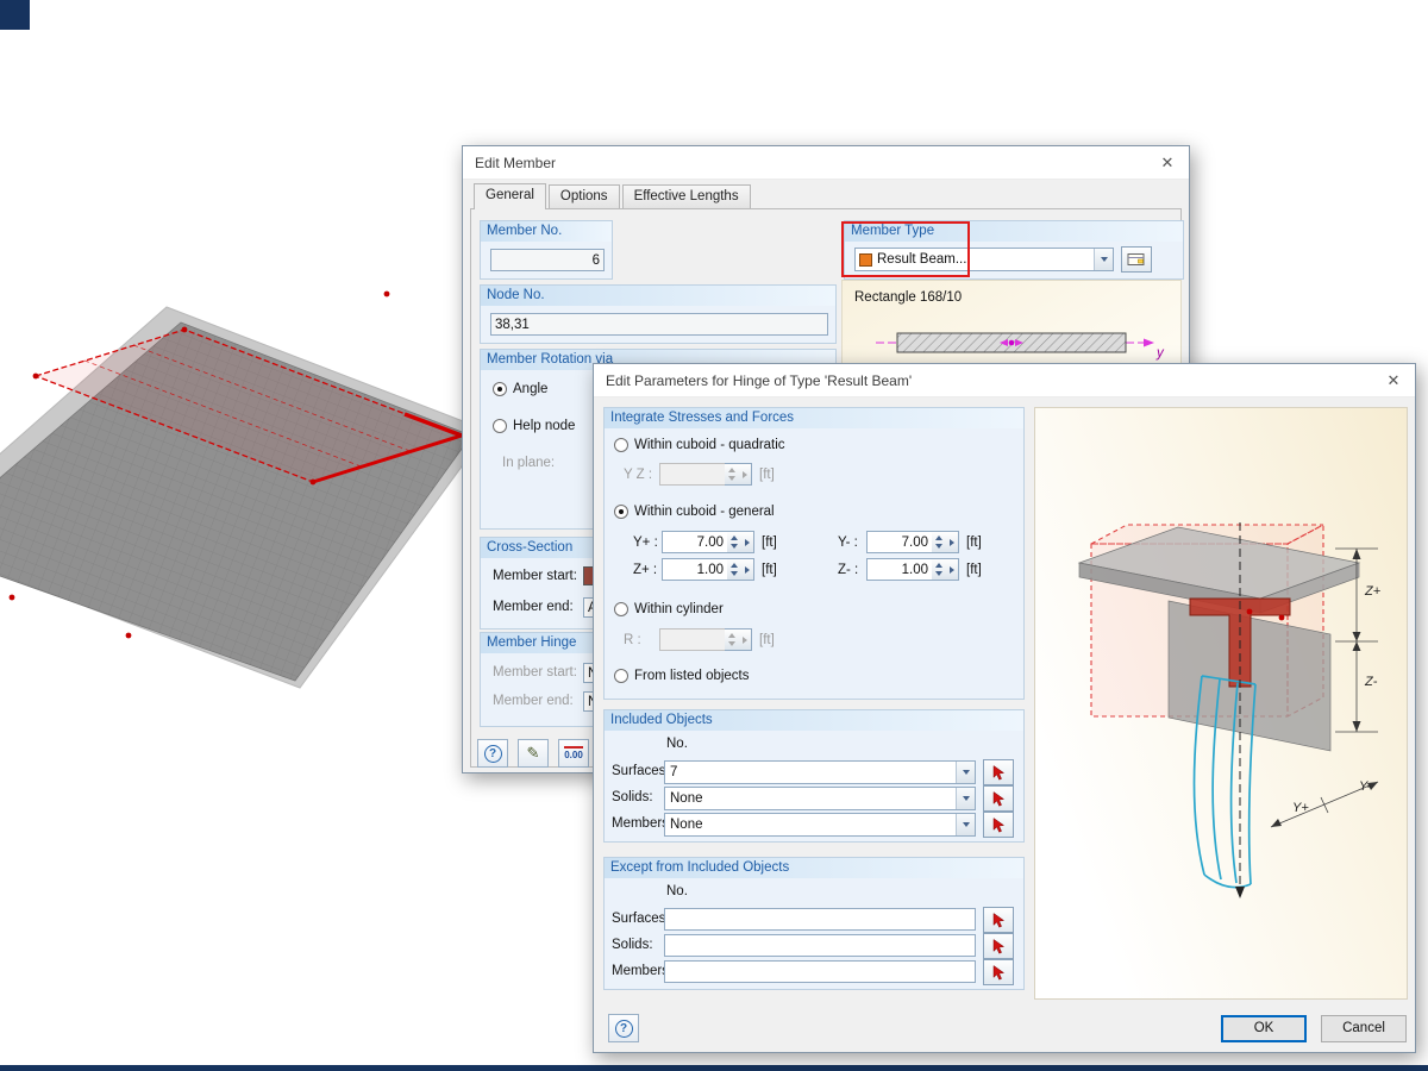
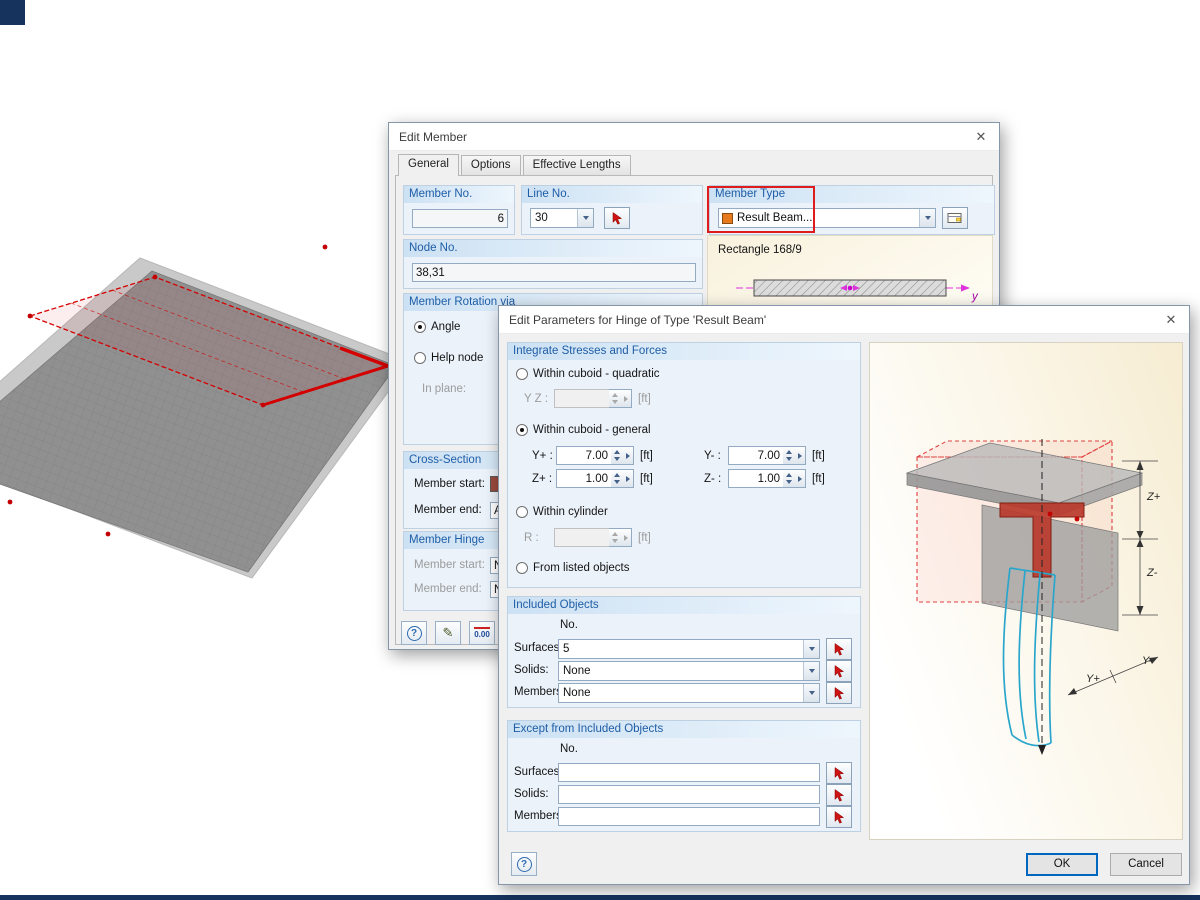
  Edit Member
  ✕
  General
  Options
  Effective Lengths
  Member No.
  6
+ Line No.
+ 30
  Member Type
  Result Beam...
  Node No.
  38,31
  Member Rotation via
  Angle
  Help node
  In plane:
- Rectangle 168/10
+ Rectangle 168/9
  y
  Cross-Section
  Member start:
  Member end:
  Member Hinge
  Member start:
  Member end:
  ?
  ✎
  0.00
  Edit Parameters for Hinge of Type 'Result Beam'
  ✕
  Integrate Stresses and Forces
  Within cuboid - quadratic
  Y Z :
  [ft]
  Within cuboid - general
  Y+ :
  7.00
  [ft]
  Y- :
  7.00
  [ft]
  Z+ :
  1.00
  [ft]
  Z- :
  1.00
  [ft]
  Within cylinder
  R :
  [ft]
  From listed objects
  Included Objects
  No.
  Surfaces
- 7
+ 5
  Solids:
  None
  Member
  None
  Except from Included Objects
  No.
  Surfaces
  Solids:
  Member
  Z+
  Z-
  Y+
  Y-
  ?
  OK
  Cancel
